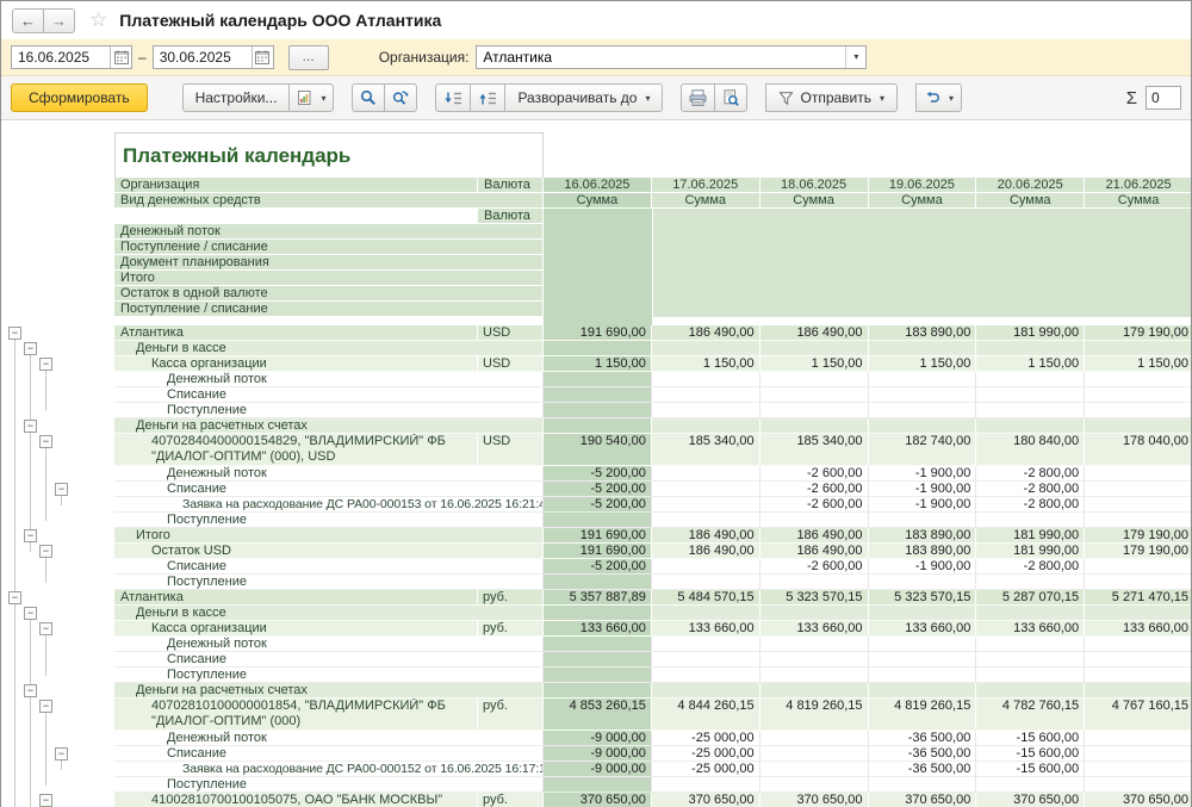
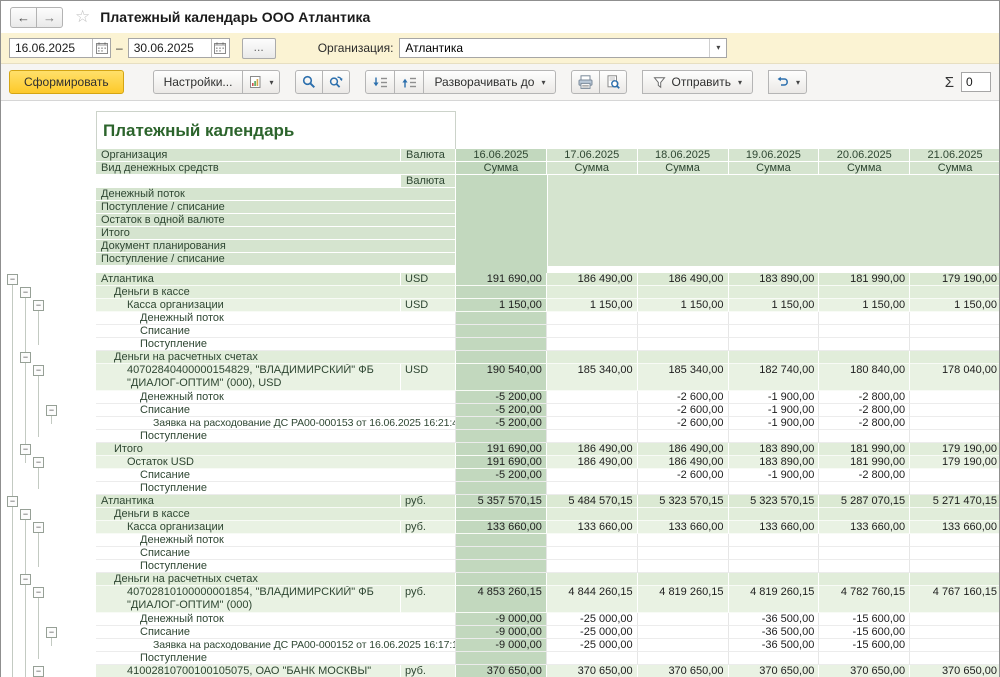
  ←
  →
  ☆
  Платежный календарь ООО Атлантика
  16.06.2025
  –
  30.06.2025
  ...
  Организация:
  Атлантика
  ▾
  Сформировать
  Настройки...
  ▾
  Разворачивать до
  ▾
  Отправить
  ▾
  ▾
  Σ
  0
  Платежный календарь
  Организация
  Валюта
  Вид денежных средств
  Валюта
  Денежный поток
  Поступление / списание
- Документ планирования
+ Остаток в одной валюте
  Итого
- Остаток в одной валюте
+ Документ планирования
  Поступление / списание
  16.06.2025
  Сумма
  17.06.2025
  Сумма
  18.06.2025
  Сумма
  19.06.2025
  Сумма
  20.06.2025
  Сумма
  21.06.2025
  Сумма
  Атлантика
  USD
  191 690,00
  186 490,00
  186 490,00
  183 890,00
  181 990,00
  179 190,00
  Деньги в кассе
  Касса организации
  USD
  1 150,00
  1 150,00
  1 150,00
  1 150,00
  1 150,00
  1 150,00
  Денежный поток
  Списание
  Поступление
  Деньги на расчетных счетах
  40702840400000154829, "ВЛАДИМИРСКИЙ" ФБ "ДИАЛОГ-ОПТИМ" (000), USD
  USD
  190 540,00
  185 340,00
  185 340,00
  182 740,00
  180 840,00
  178 040,00
  Денежный поток
  -5 200,00
  -2 600,00
  -1 900,00
  -2 800,00
  Списание
  -5 200,00
  -2 600,00
  -1 900,00
  -2 800,00
  Заявка на расходование ДС РА00-000153 от 16.06.2025 16:21:4
  -5 200,00
  -2 600,00
  -1 900,00
  -2 800,00
  Поступление
  Итого
  191 690,00
  186 490,00
  186 490,00
  183 890,00
  181 990,00
  179 190,00
  Остаток USD
  191 690,00
  186 490,00
  186 490,00
  183 890,00
  181 990,00
  179 190,00
  Списание
  -5 200,00
  -2 600,00
  -1 900,00
  -2 800,00
  Поступление
  Атлантика
  руб.
- 5 357 887,89
+ 5 357 570,15
  5 484 570,15
  5 323 570,15
  5 323 570,15
  5 287 070,15
  5 271 470,15
  Деньги в кассе
  Касса организации
  руб.
  133 660,00
  133 660,00
  133 660,00
  133 660,00
  133 660,00
  133 660,00
  Денежный поток
  Списание
  Поступление
  Деньги на расчетных счетах
  40702810100000001854, "ВЛАДИМИРСКИЙ" ФБ "ДИАЛОГ-ОПТИМ" (000)
  руб.
  4 853 260,15
  4 844 260,15
  4 819 260,15
  4 819 260,15
  4 782 760,15
  4 767 160,15
  Денежный поток
  -9 000,00
  -25 000,00
  -36 500,00
  -15 600,00
  Списание
  -9 000,00
  -25 000,00
  -36 500,00
  -15 600,00
  Заявка на расходование ДС РА00-000152 от 16.06.2025 16:17:1
  -9 000,00
  -25 000,00
  -36 500,00
  -15 600,00
  Поступление
  41002810700100105075, ОАО "БАНК МОСКВЫ"
  руб.
  370 650,00
  370 650,00
  370 650,00
  370 650,00
  370 650,00
  370 650,00
  −
  −
  −
  −
  −
  −
  −
  −
  −
  −
  −
  −
  −
  −
  −
